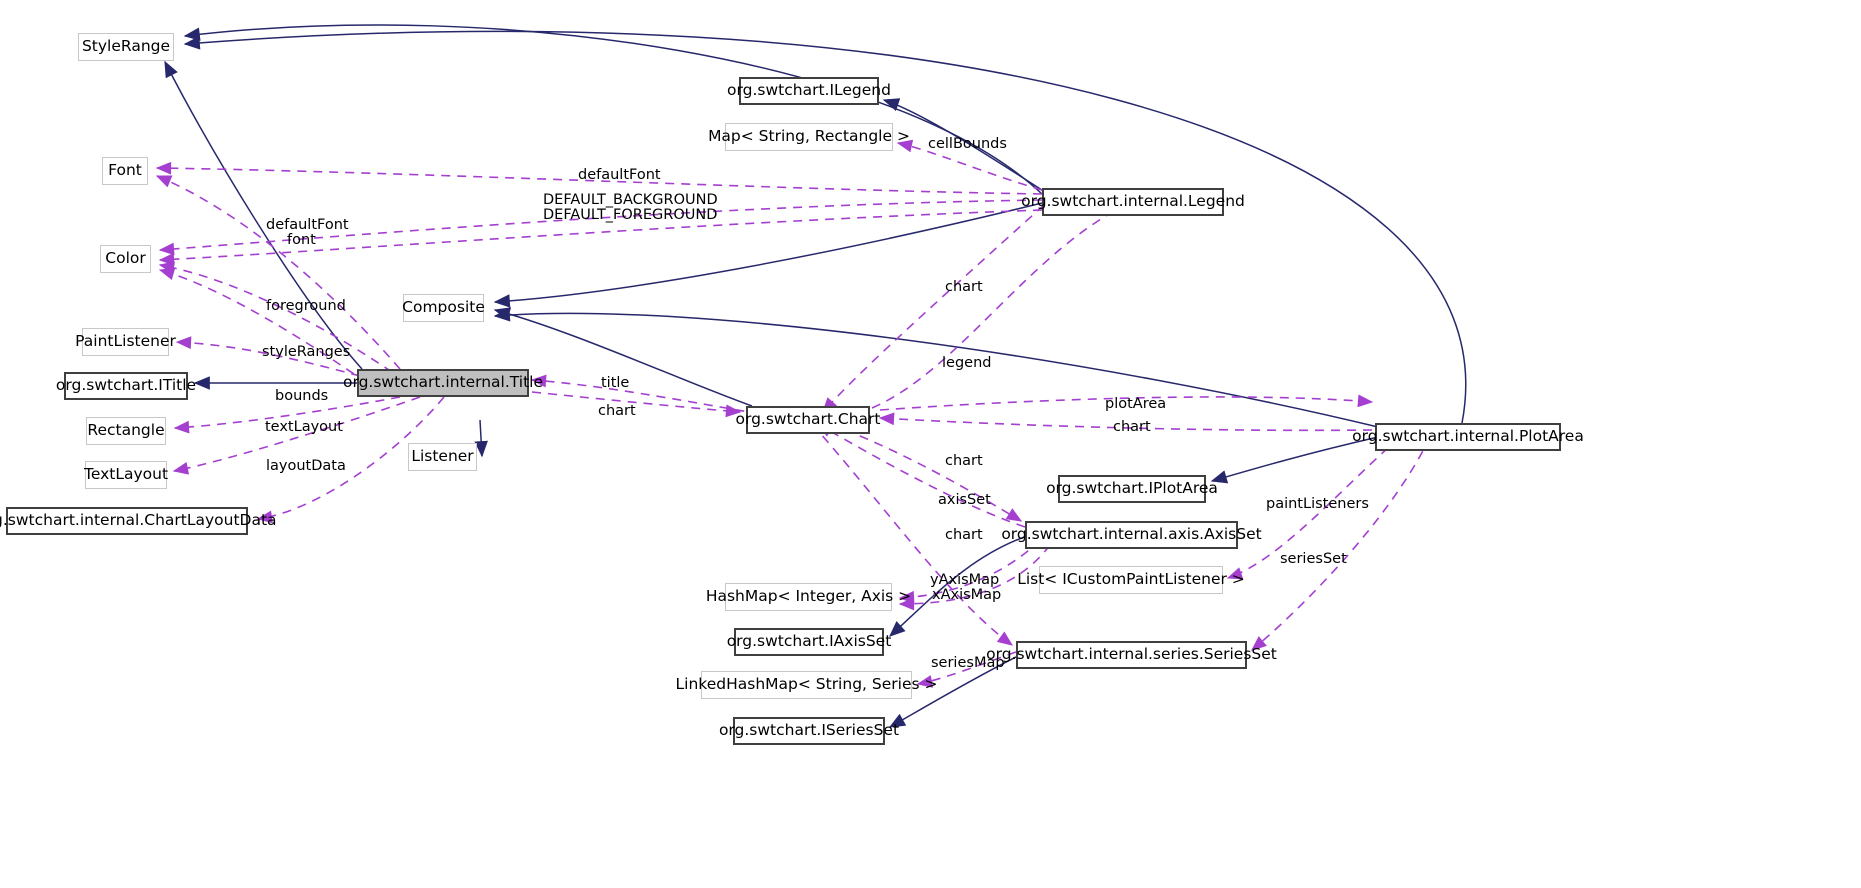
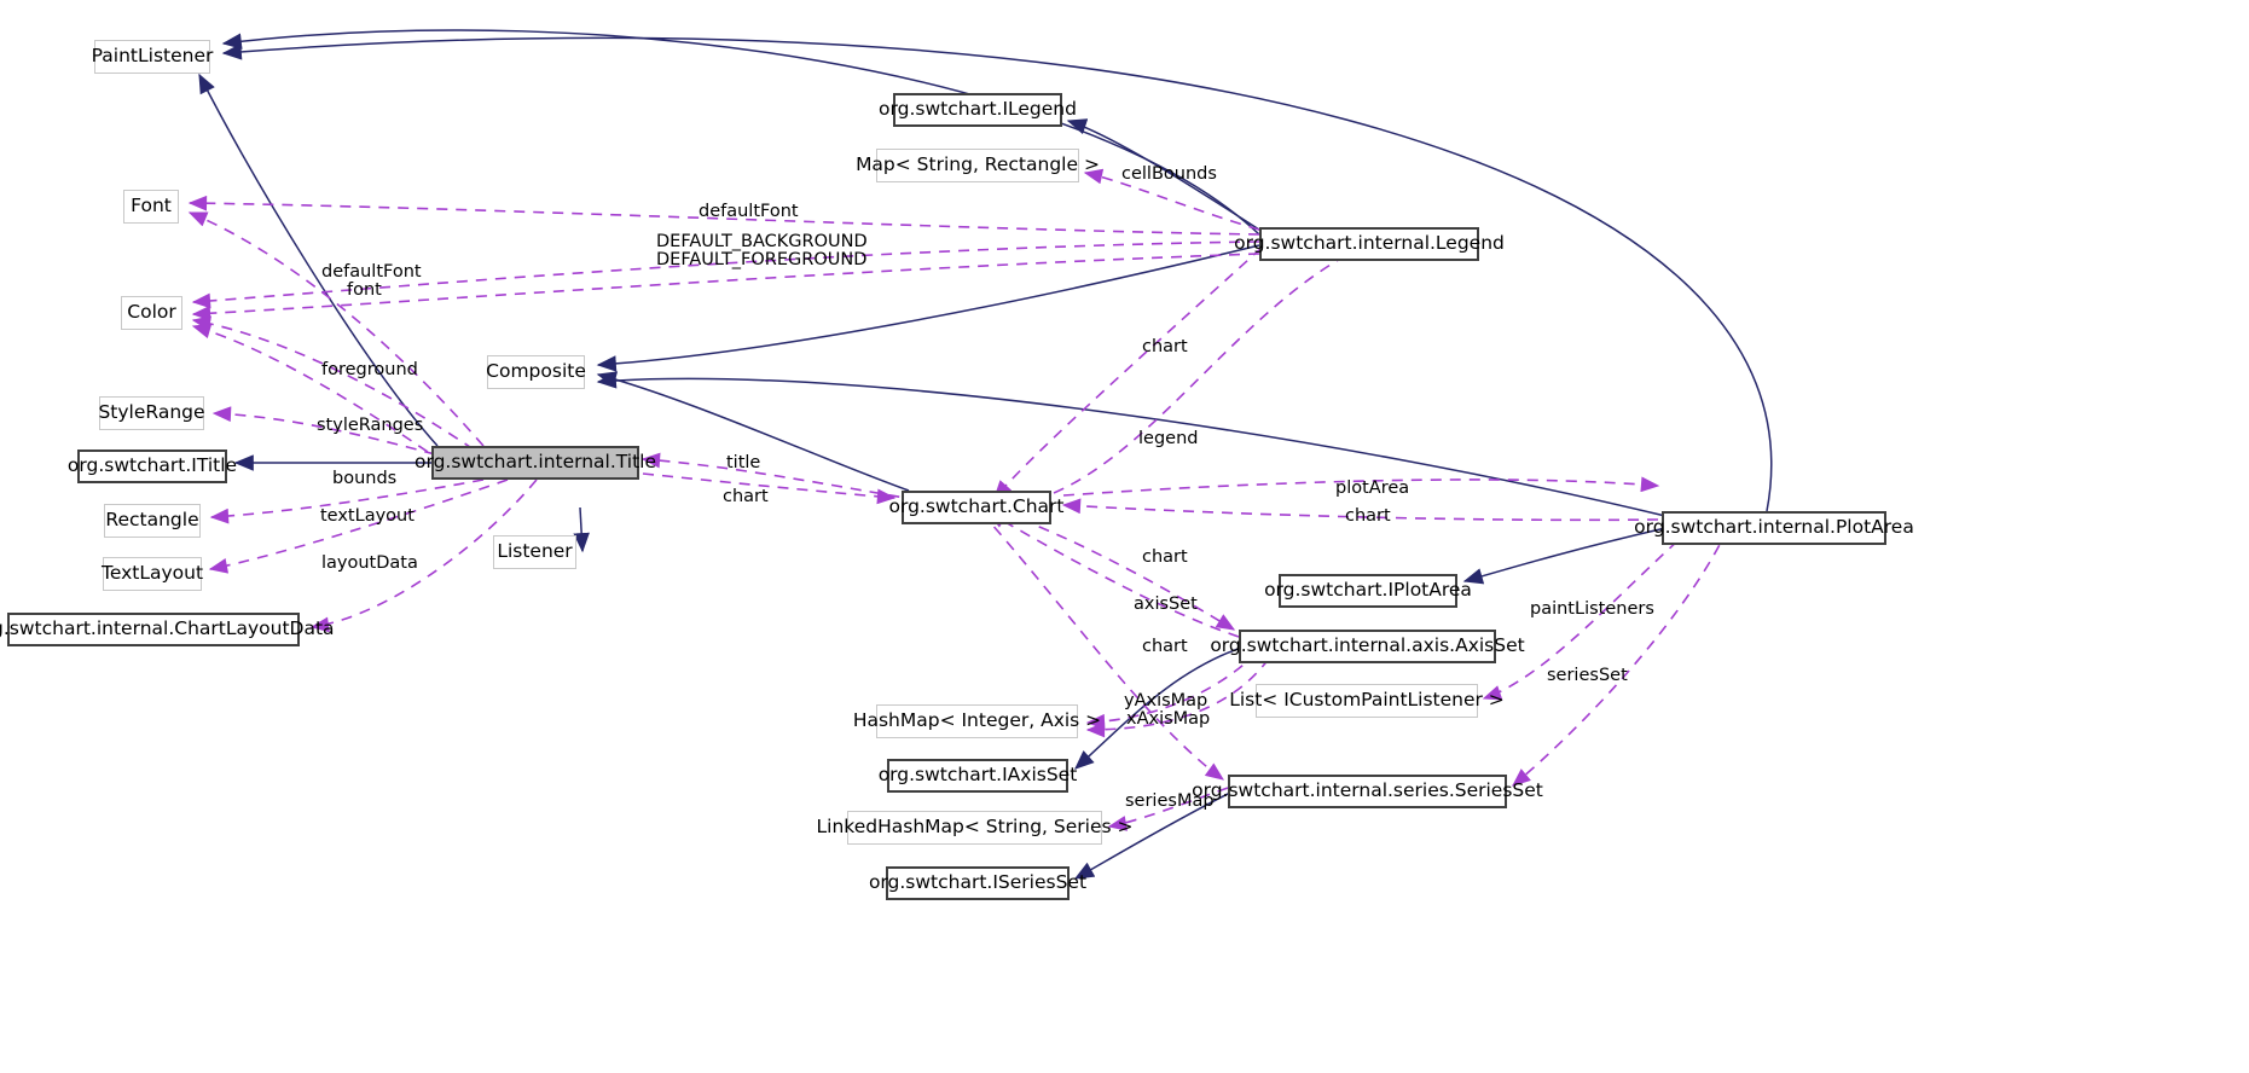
- StyleRange
+ PaintListener
  org.swtchart.ILegend
  Map< String, Rectangle >
  Font
  org.swtchart.internal.Legend
  Color
  Composite
- PaintListener
+ StyleRange
  org.swtchart.ITitle
  org.swtchart.internal.Title
  org.swtchart.Chart
  Rectangle
  org.swtchart.internal.PlotArea
  Listener
  TextLayout
  org.swtchart.IPlotArea
  .swtchart.internal.ChartLayoutData
  org.swtchart.internal.axis.AxisSet
  List< ICustomPaintListener >
  HashMap< Integer, Axis >
  org.swtchart.IAxisSet
  org.swtchart.internal.series.SeriesSet
  LinkedHashMap< String, Series >
  org.swtchart.ISeriesSet
  cellBounds
  defaultFont
  DEFAULT_BACKGROUND
  DEFAULT_FOREGROUND
  defaultFont
  font
  chart
  foreground
  styleRanges
  legend
  title
  bounds
  plotArea
  chart
  chart
  textLayout
  chart
  layoutData
  axisSet
  paintListeners
  chart
  seriesSet
  yAxisMap
  xAxisMap
  seriesMap
